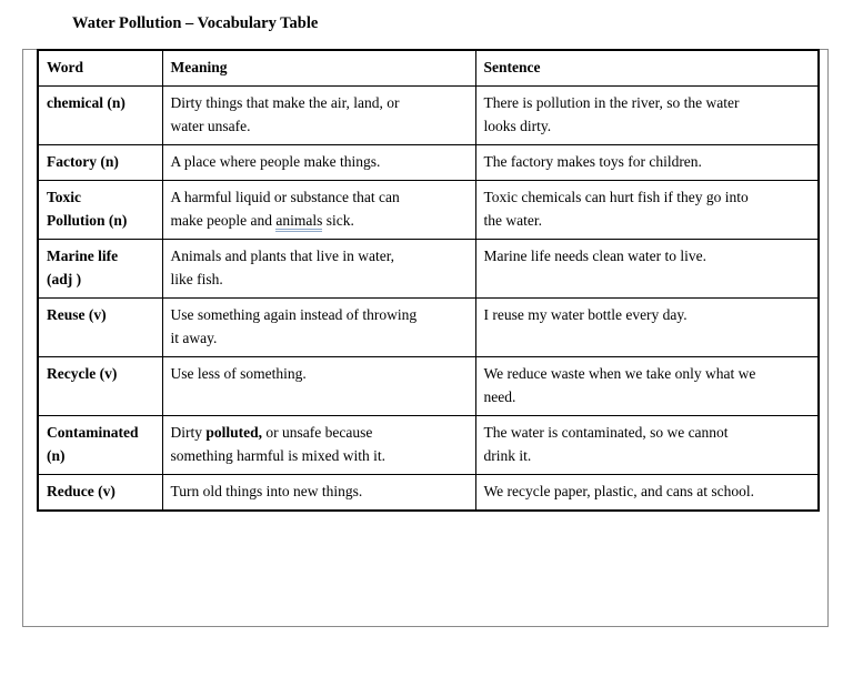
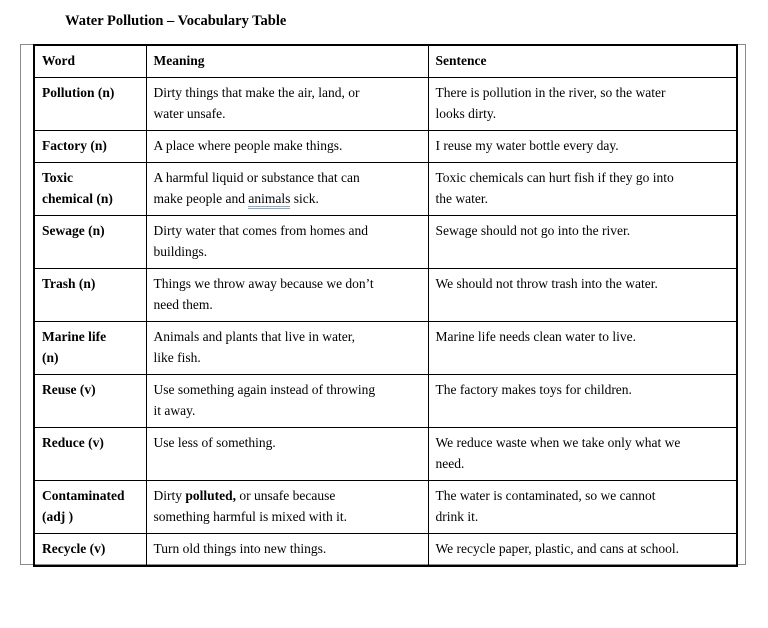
  Water Pollution – Vocabulary Table
  Word	Meaning	Sentence
- chemical (n)	Dirty things that make the air, land, or water unsafe.	There is pollution in the river, so the water looks dirty.
+ Pollution (n)	Dirty things that make the air, land, or water unsafe.	There is pollution in the river, so the water looks dirty.
- Factory (n)	A place where people make things.	The factory makes toys for children.
+ Factory (n)	A place where people make things.	I reuse my water bottle every day.
- Toxic Pollution (n)	A harmful liquid or substance that can make people and animals sick.	Toxic chemicals can hurt fish if they go into the water.
+ Toxic chemical (n)	A harmful liquid or substance that can make people and animals sick.	Toxic chemicals can hurt fish if they go into the water.
+ Sewage (n)	Dirty water that comes from homes and buildings.	Sewage should not go into the river.
+ Trash (n)	Things we throw away because we don’t need them.	We should not throw trash into the water.
- Marine life (adj )	Animals and plants that live in water, like fish.	Marine life needs clean water to live.
+ Marine life (n)	Animals and plants that live in water, like fish.	Marine life needs clean water to live.
- Reuse (v)	Use something again instead of throwing it away.	I reuse my water bottle every day.
+ Reuse (v)	Use something again instead of throwing it away.	The factory makes toys for children.
- Recycle (v)	Use less of something.	We reduce waste when we take only what we need.
+ Reduce (v)	Use less of something.	We reduce waste when we take only what we need.
- Contaminated (n)	Dirty polluted, or unsafe because something harmful is mixed with it.	The water is contaminated, so we cannot drink it.
+ Contaminated (adj )	Dirty polluted, or unsafe because something harmful is mixed with it.	The water is contaminated, so we cannot drink it.
- Reduce (v)	Turn old things into new things.	We recycle paper, plastic, and cans at school.
+ Recycle (v)	Turn old things into new things.	We recycle paper, plastic, and cans at school.
